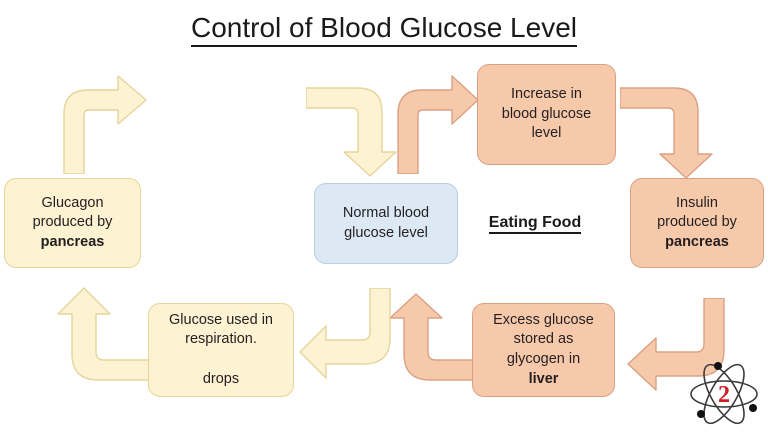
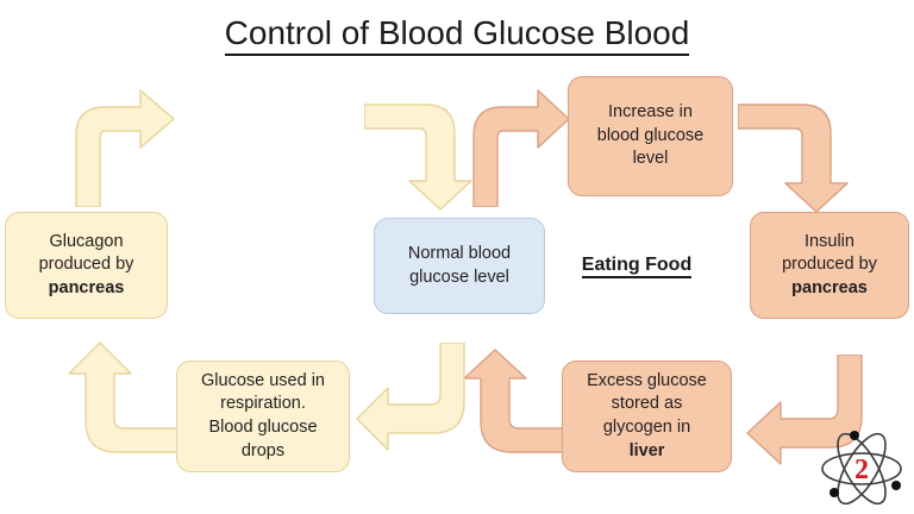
- Control of Blood Glucose Level
+ Control of Blood Glucose Blood
  Increase in
  blood glucose
  level
  Glucagon
  produced by
  pancreas
  Normal blood
  glucose level
  Insulin
  produced by
  pancreas
  Glucose used in
  respiration.
+ Blood glucose
  drops
  Excess glucose
  stored as
  glycogen in
  liver
  Eating Food
  2
